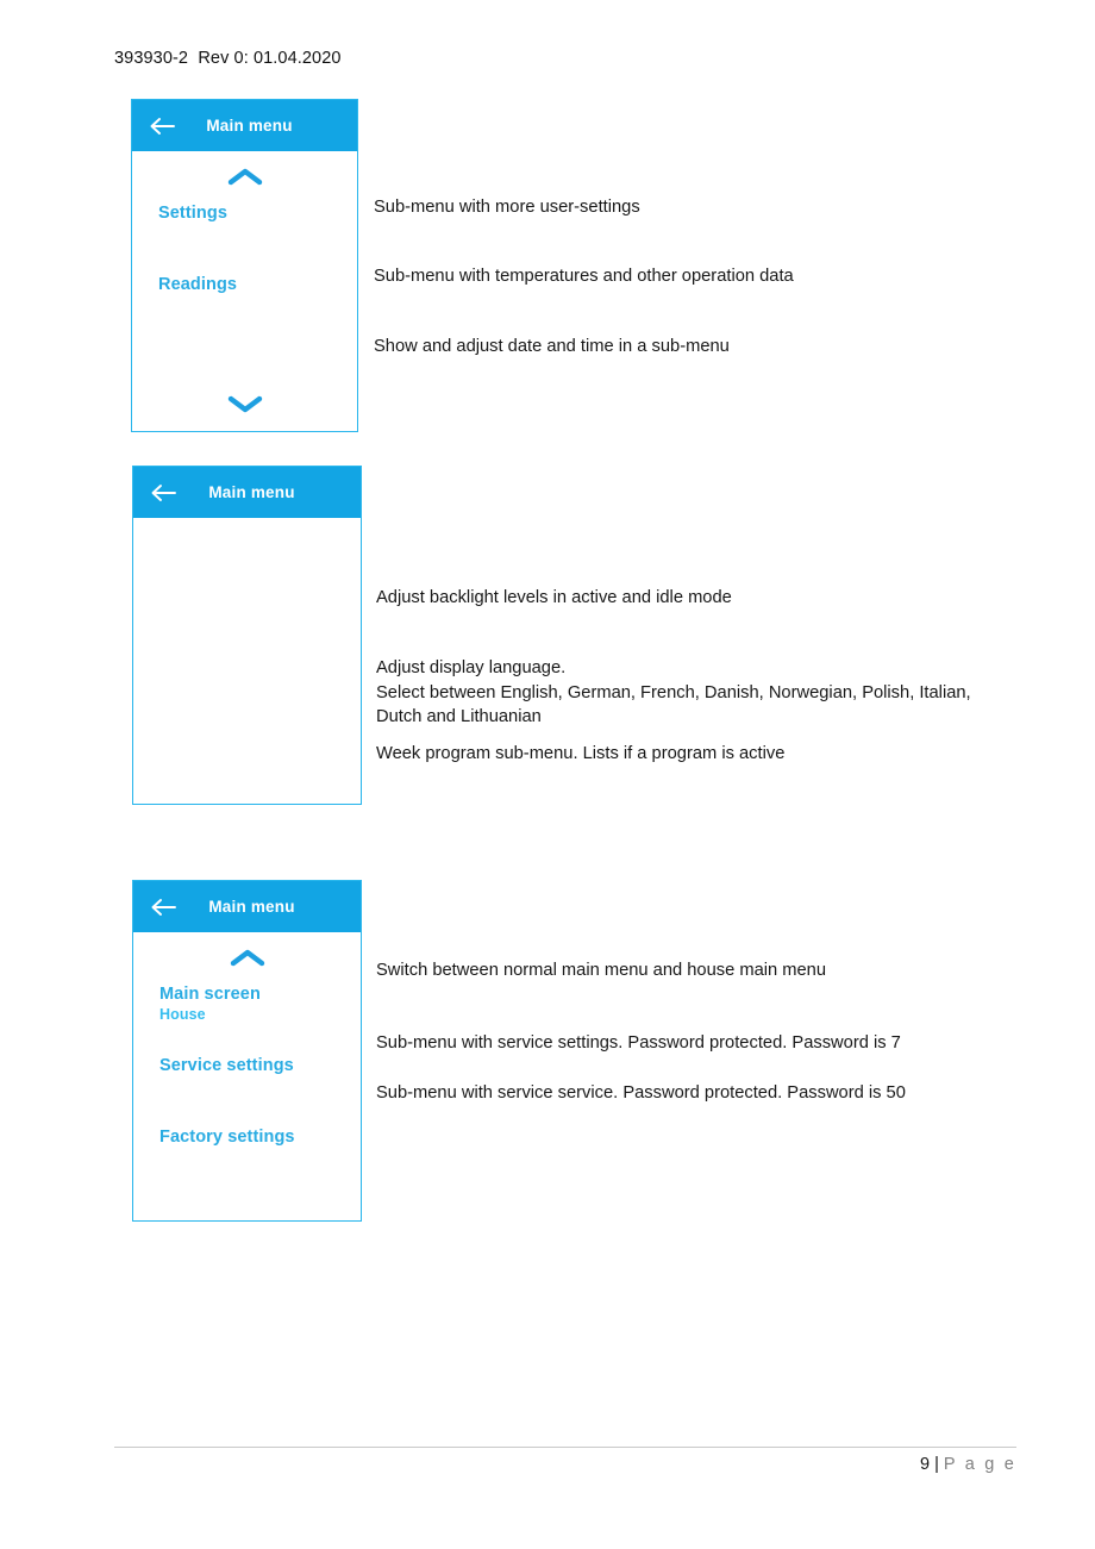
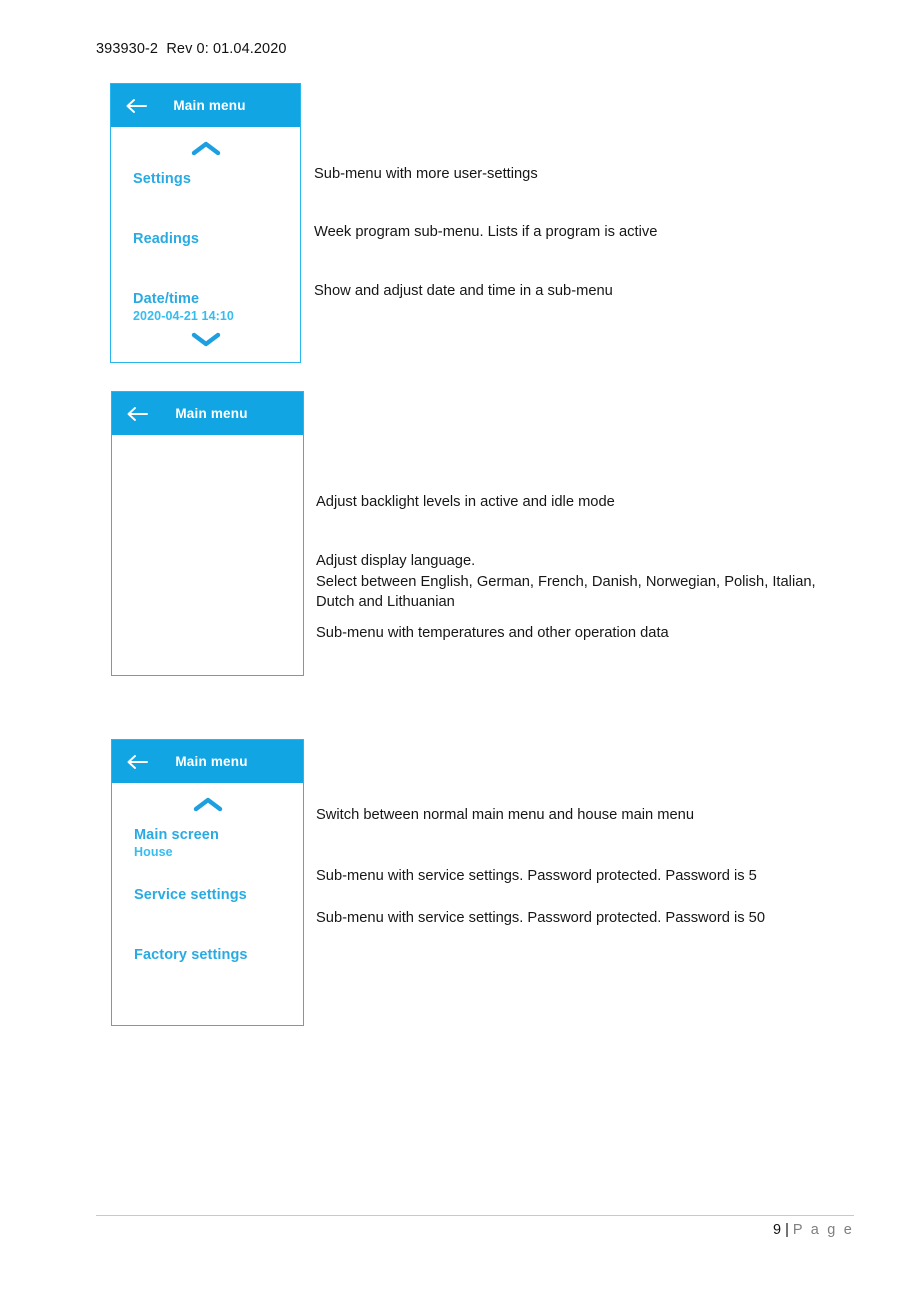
  393930-2 Rev 0: 01.04.2020
  Main menu
  Settings
  Readings
+ Date/time
+ 2020-04-21 14:10
  Sub-menu with more user-settings
- Sub-menu with temperatures and other operation data
+ Week program sub-menu. Lists if a program is active
  Show and adjust date and time in a sub-menu
  Main menu
  Adjust backlight levels in active and idle mode
  Adjust display language.
  Select between English, German, French, Danish, Norwegian, Polish, Italian,
  Dutch and Lithuanian
- Week program sub-menu. Lists if a program is active
+ Sub-menu with temperatures and other operation data
  Main menu
  Main screen
  House
  Service settings
  Factory settings
  Switch between normal main menu and house main menu
- Sub-menu with service settings. Password protected. Password is 7
+ Sub-menu with service settings. Password protected. Password is 5
- Sub-menu with service service. Password protected. Password is 50
+ Sub-menu with service settings. Password protected. Password is 50
  9 | P a g e
